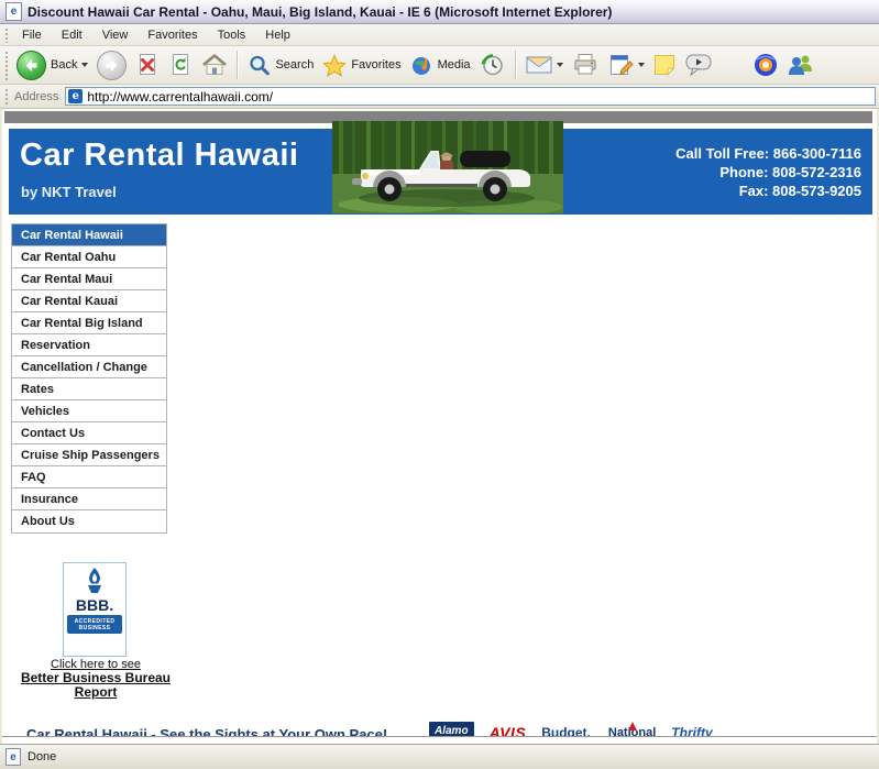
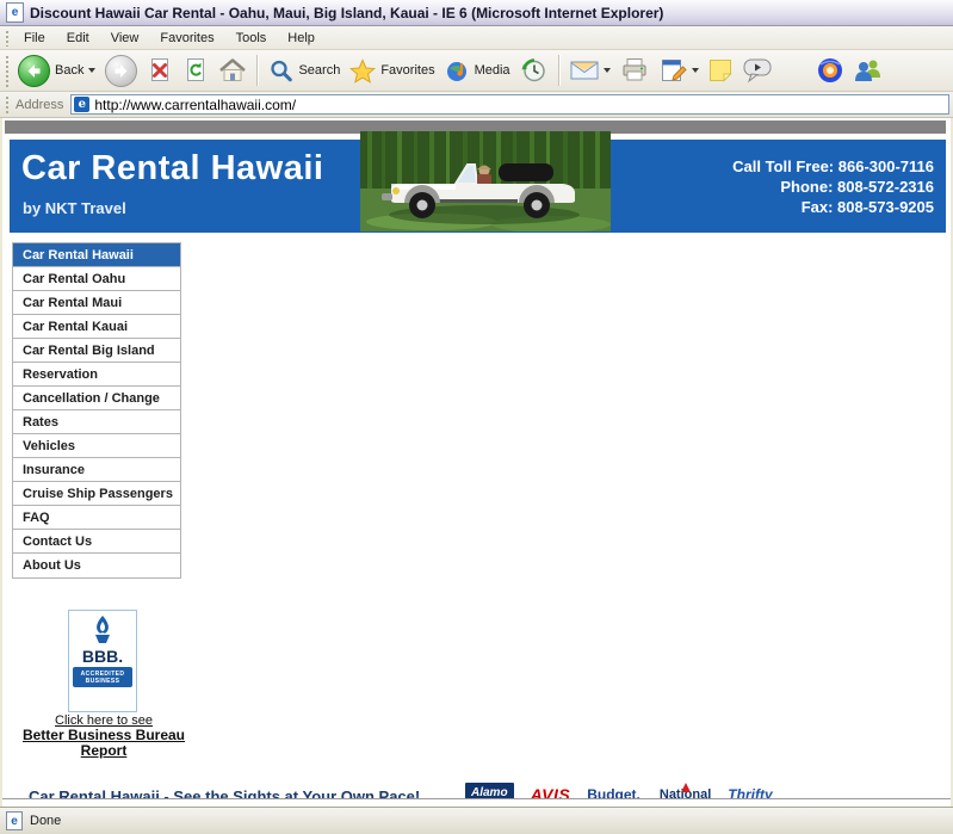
  e
  Discount Hawaii Car Rental - Oahu, Maui, Big Island, Kauai - IE 6 (Microsoft Internet Explorer)
  File
  Edit
  View
  Favorites
  Tools
  Help
  Back
  Search
  Favorites
  Media
  Address
  e
  http://www.carrentalhawaii.com/
  Car Rental Hawaii
  by NKT Travel
  Call Toll Free: 866-300-7116
  Phone: 808-572-2316
  Fax: 808-573-9205
  Car Rental Hawaii
  Car Rental Oahu
  Car Rental Maui
  Car Rental Kauai
  Car Rental Big Island
  Reservation
  Cancellation / Change
  Rates
  Vehicles
- Contact Us
+ Insurance
  Cruise Ship Passengers
  FAQ
- Insurance
+ Contact Us
  About Us
  BBB.
  Click here to see
  Better Business Bureau
  Report
  Car Rental Hawaii - See the Sights at Your Own Pace!
  Alamo
  AVIS
  Budget.
  National
  Thrifty
  e
  Done
